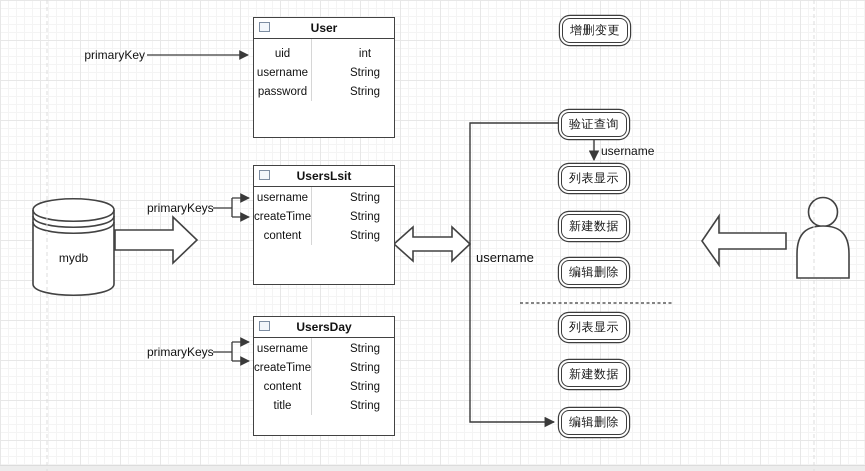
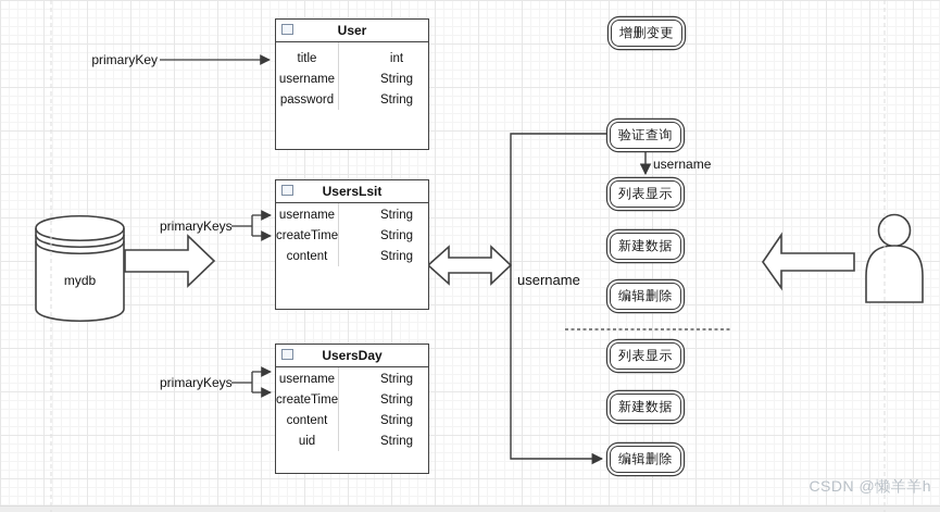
  mydb
  User
- uid
+ title
  int
  username
  String
  password
  String
  UsersLsit
  username
  String
  createTime
  String
  content
  String
  UsersDay
  username
  String
  createTime
  String
  content
  String
- title
+ uid
  String
  增删变更
  验证查询
  列表显示
  新建数据
  编辑删除
  列表显示
  新建数据
  编辑删除
  primaryKey
  primaryKeys
  primaryKeys
  username
  username
+ CSDN @懒羊羊h
